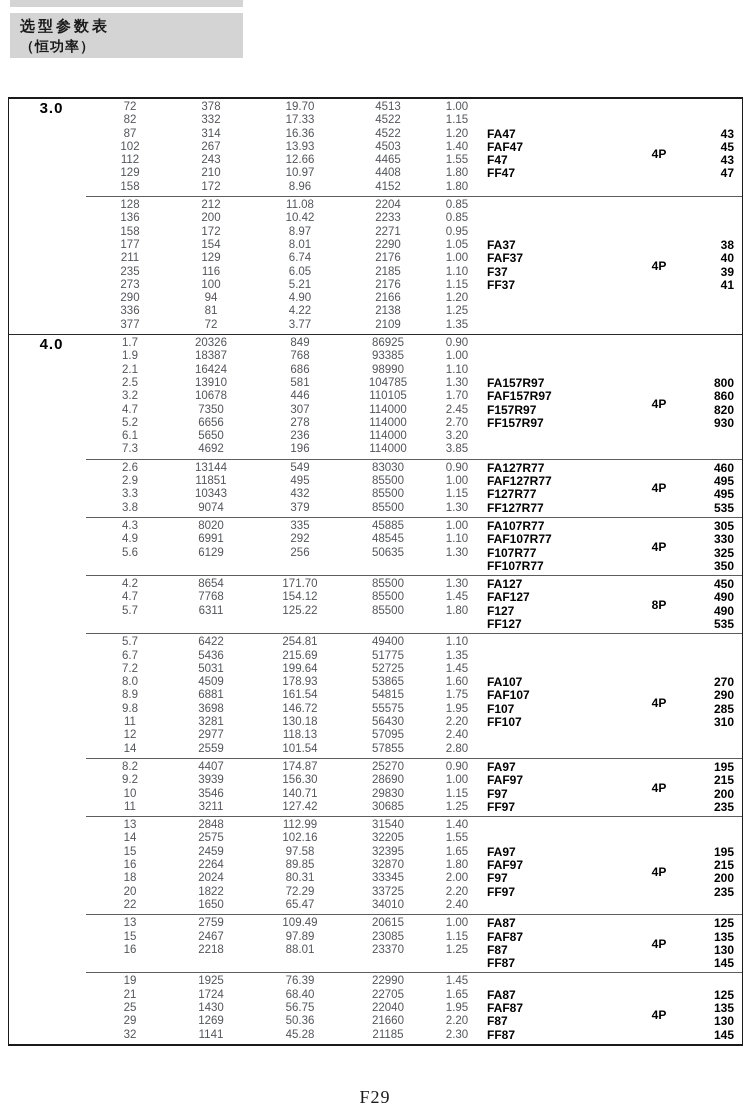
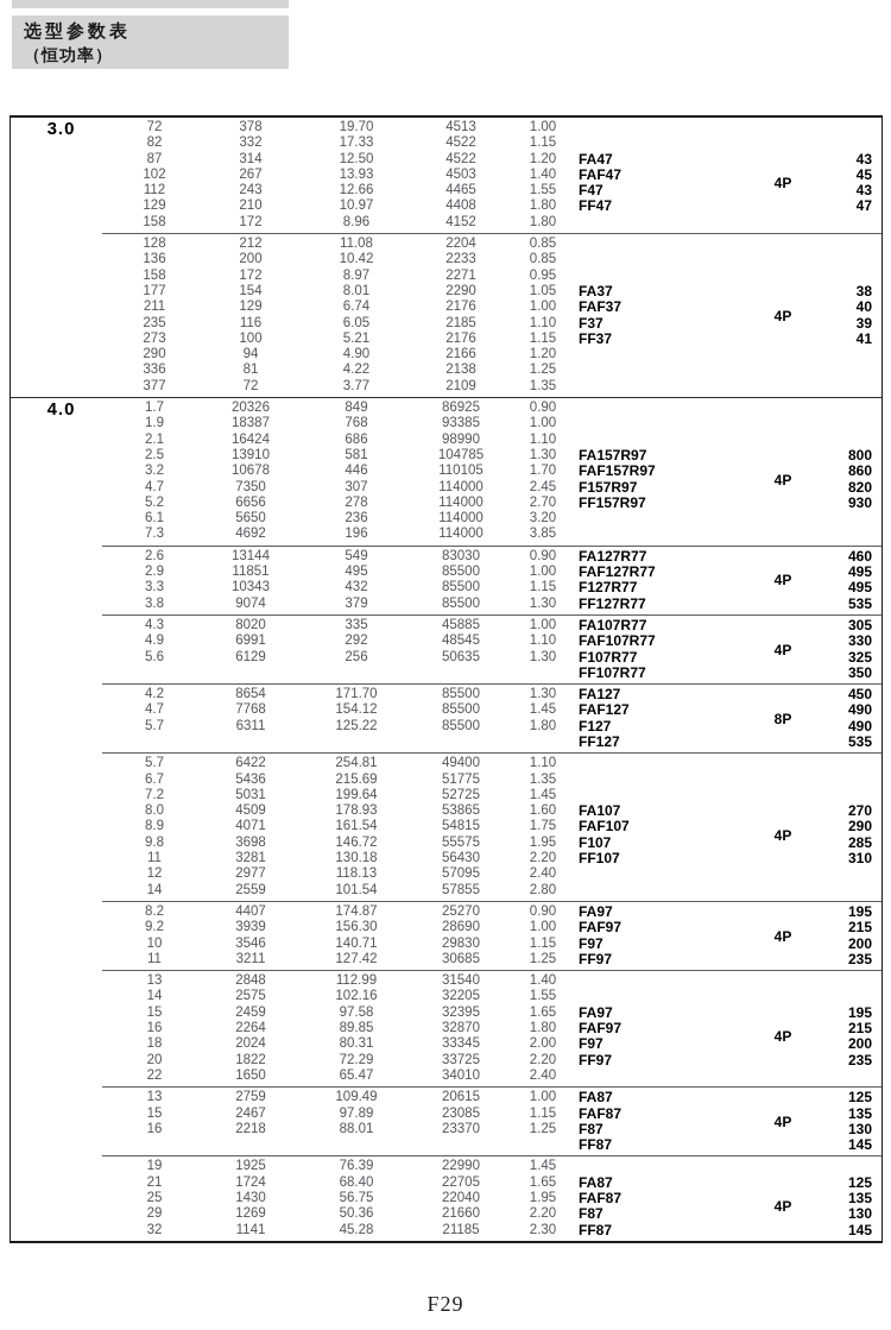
  选型参数表
  （恒功率）
  3.0
  72
  378
  19.70
  4513
  1.00
  82
  332
  17.33
  4522
  1.15
  87
  314
- 16.36
+ 12.50
  4522
  1.20
  FA47
  43
  102
  267
  13.93
  4503
  1.40
  FAF47
  45
  112
  243
  12.66
  4465
  1.55
  F47
  43
  129
  210
  10.97
  4408
  1.80
  FF47
  47
  158
  172
  8.96
  4152
  1.80
  4P
  128
  212
  11.08
  2204
  0.85
  136
  200
  10.42
  2233
  0.85
  158
  172
  8.97
  2271
  0.95
  177
  154
  8.01
  2290
  1.05
  FA37
  38
  211
  129
  6.74
  2176
  1.00
  FAF37
  40
  235
  116
  6.05
  2185
  1.10
  F37
  39
  273
  100
  5.21
  2176
  1.15
  FF37
  41
  290
  94
  4.90
  2166
  1.20
  336
  81
  4.22
  2138
  1.25
  377
  72
  3.77
  2109
  1.35
  4P
  4.0
  1.7
  20326
  849
  86925
  0.90
  1.9
  18387
  768
  93385
  1.00
  2.1
  16424
  686
  98990
  1.10
  2.5
  13910
  581
  104785
  1.30
  FA157R97
  800
  3.2
  10678
  446
  110105
  1.70
  FAF157R97
  860
  4.7
  7350
  307
  114000
  2.45
  F157R97
  820
  5.2
  6656
  278
  114000
  2.70
  FF157R97
  930
  6.1
  5650
  236
  114000
  3.20
  7.3
  4692
  196
  114000
  3.85
  4P
  2.6
  13144
  549
  83030
  0.90
  FA127R77
  460
  2.9
  11851
  495
  85500
  1.00
  FAF127R77
  495
  3.3
  10343
  432
  85500
  1.15
  F127R77
  495
  3.8
  9074
  379
  85500
  1.30
  FF127R77
  535
  4P
  4.3
  8020
  335
  45885
  1.00
  FA107R77
  305
  4.9
  6991
  292
  48545
  1.10
  FAF107R77
  330
  5.6
  6129
  256
  50635
  1.30
  F107R77
  325
  FF107R77
  350
  4P
  4.2
  8654
  171.70
  85500
  1.30
  FA127
  450
  4.7
  7768
  154.12
  85500
  1.45
  FAF127
  490
  5.7
  6311
  125.22
  85500
  1.80
  F127
  490
  FF127
  535
  8P
  5.7
  6422
  254.81
  49400
  1.10
  6.7
  5436
  215.69
  51775
  1.35
  7.2
  5031
  199.64
  52725
  1.45
  8.0
  4509
  178.93
  53865
  1.60
  FA107
  270
  8.9
- 6881
+ 4071
  161.54
  54815
  1.75
  FAF107
  290
  9.8
  3698
  146.72
  55575
  1.95
  F107
  285
  11
  3281
  130.18
  56430
  2.20
  FF107
  310
  12
  2977
  118.13
  57095
  2.40
  14
  2559
  101.54
  57855
  2.80
  4P
  8.2
  4407
  174.87
  25270
  0.90
  FA97
  195
  9.2
  3939
  156.30
  28690
  1.00
  FAF97
  215
  10
  3546
  140.71
  29830
  1.15
  F97
  200
  11
  3211
  127.42
  30685
  1.25
  FF97
  235
  4P
  13
  2848
  112.99
  31540
  1.40
  14
  2575
  102.16
  32205
  1.55
  15
  2459
  97.58
  32395
  1.65
  FA97
  195
  16
  2264
  89.85
  32870
  1.80
  FAF97
  215
  18
  2024
  80.31
  33345
  2.00
  F97
  200
  20
  1822
  72.29
  33725
  2.20
  FF97
  235
  22
  1650
  65.47
  34010
  2.40
  4P
  13
  2759
  109.49
  20615
  1.00
  FA87
  125
  15
  2467
  97.89
  23085
  1.15
  FAF87
  135
  16
  2218
  88.01
  23370
  1.25
  F87
  130
  FF87
  145
  4P
  19
  1925
  76.39
  22990
  1.45
  21
  1724
  68.40
  22705
  1.65
  FA87
  125
  25
  1430
  56.75
  22040
  1.95
  FAF87
  135
  29
  1269
  50.36
  21660
  2.20
  F87
  130
  32
  1141
  45.28
  21185
  2.30
  FF87
  145
  4P
  F29
